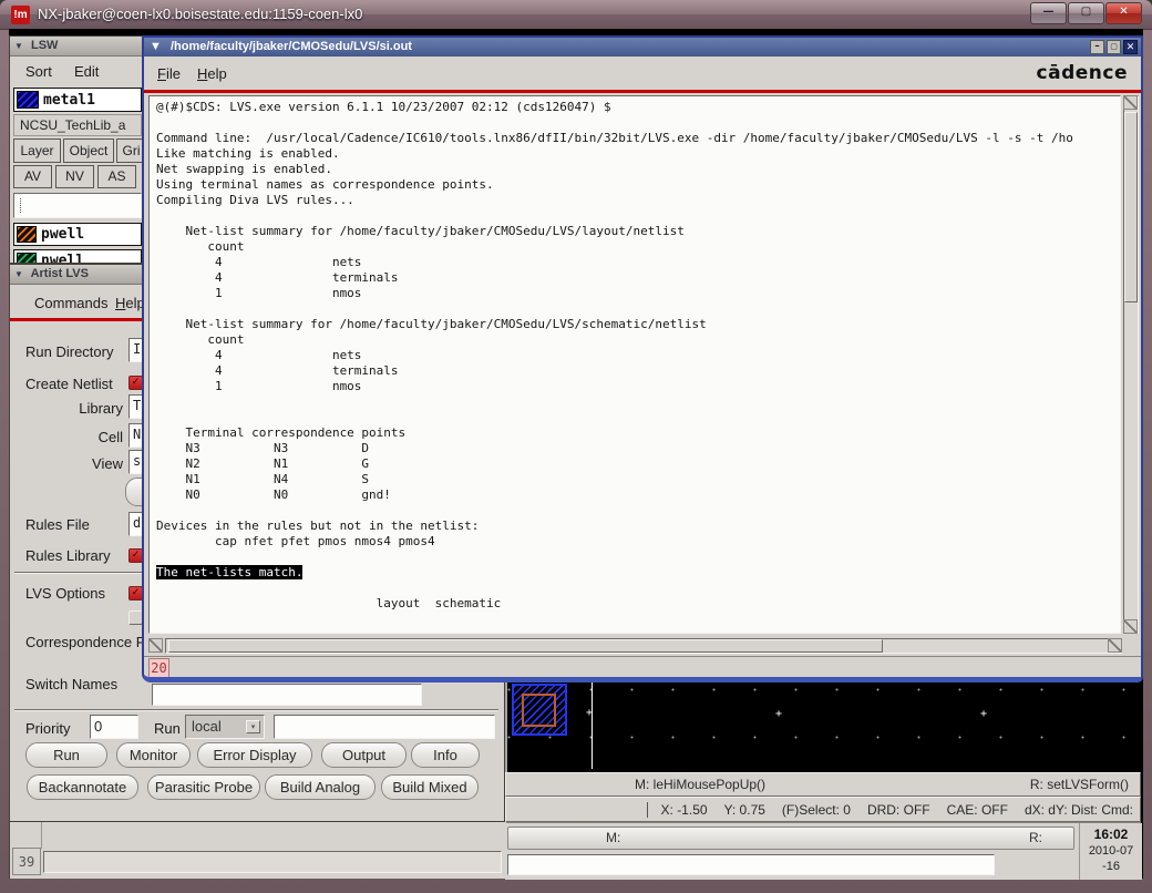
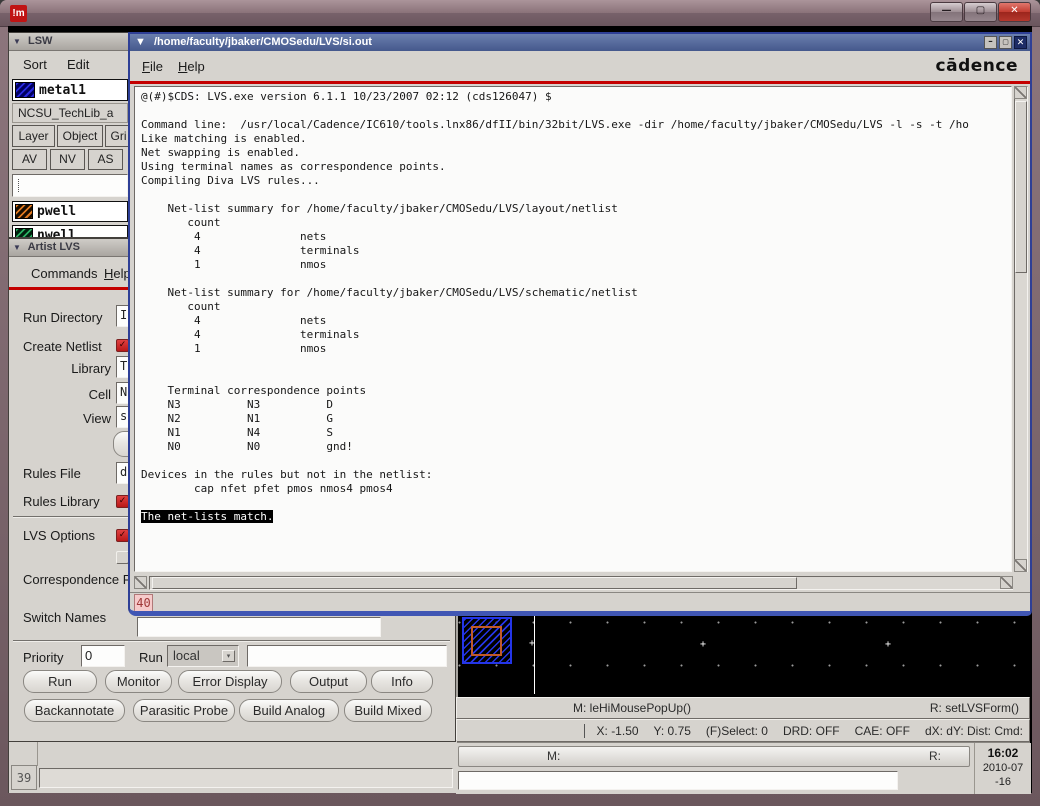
  !m
- NX-jbaker@coen-lx0.boisestate.edu:1159-coen-lx0
  —
  ▢
  ✕
  +
  +
  +
  M: leHiMousePopUp()
  R: setLVSForm()
  X: -1.50
  Y: 0.75
  (F)Select: 0
  DRD: OFF
  CAE: OFF
  dX: dY: Dist: Cmd:
  M:
  R:
  16:02
  2010-07
  -16
  39
  ▼ LSW
  Sort
  Edit
  metal1
  NCSU_TechLib_a
  Layer
  Object
  Gri
  AV
  NV
  AS
  pwell
  nwell
  ▼ Artist LVS
  Commands
  Hel
  Run Directory
  I
  Create Netlist
  ✓
  Library
  T
  Cell
  N
  View
  s
  Rules File
  d
  Rules Library
  ✓
  LVS Options
  ✓
  Correspondence F
  Switch Names
  Priority
  0
  Run
  local
  Run
  Monitor
  Error Display
  Output
  Info
  Backannotate
  Parasitic Probe
  Build Analog
  Build Mixed
  ▼ /home/faculty/jbaker/CMOSedu/LVS/si.out
  –
  ▢
  ✕
  File
  Help
  cādence
  @(#)$CDS: LVS.exe version 6.1.1 10/23/2007 02:12 (cds126047) $
  Command line: /usr/local/Cadence/IC610/tools.lnx86/dfII/bin/32bit/LVS.exe -dir /home/faculty/jbaker/CMOSedu/LVS -l -s -t /ho
  Like matching is enabled.
  Net swapping is enabled.
  Using terminal names as correspondence points.
  Compiling Diva LVS rules...
  Net-list summary for /home/faculty/jbaker/CMOSedu/LVS/layout/netlist
  count
  4 nets
  4 terminals
  1 nmos
  Net-list summary for /home/faculty/jbaker/CMOSedu/LVS/schematic/netlist
  count
  4 nets
  4 terminals
  1 nmos
  Terminal correspondence points
  N3 N3 D
  N2 N1 G
  N1 N4 S
  N0 N0 gnd!
  Devices in the rules but not in the netlist:
  cap nfet pfet pmos nmos4 pmos4
  The net-lists match.
- layout schematic
- 20
+ 40
